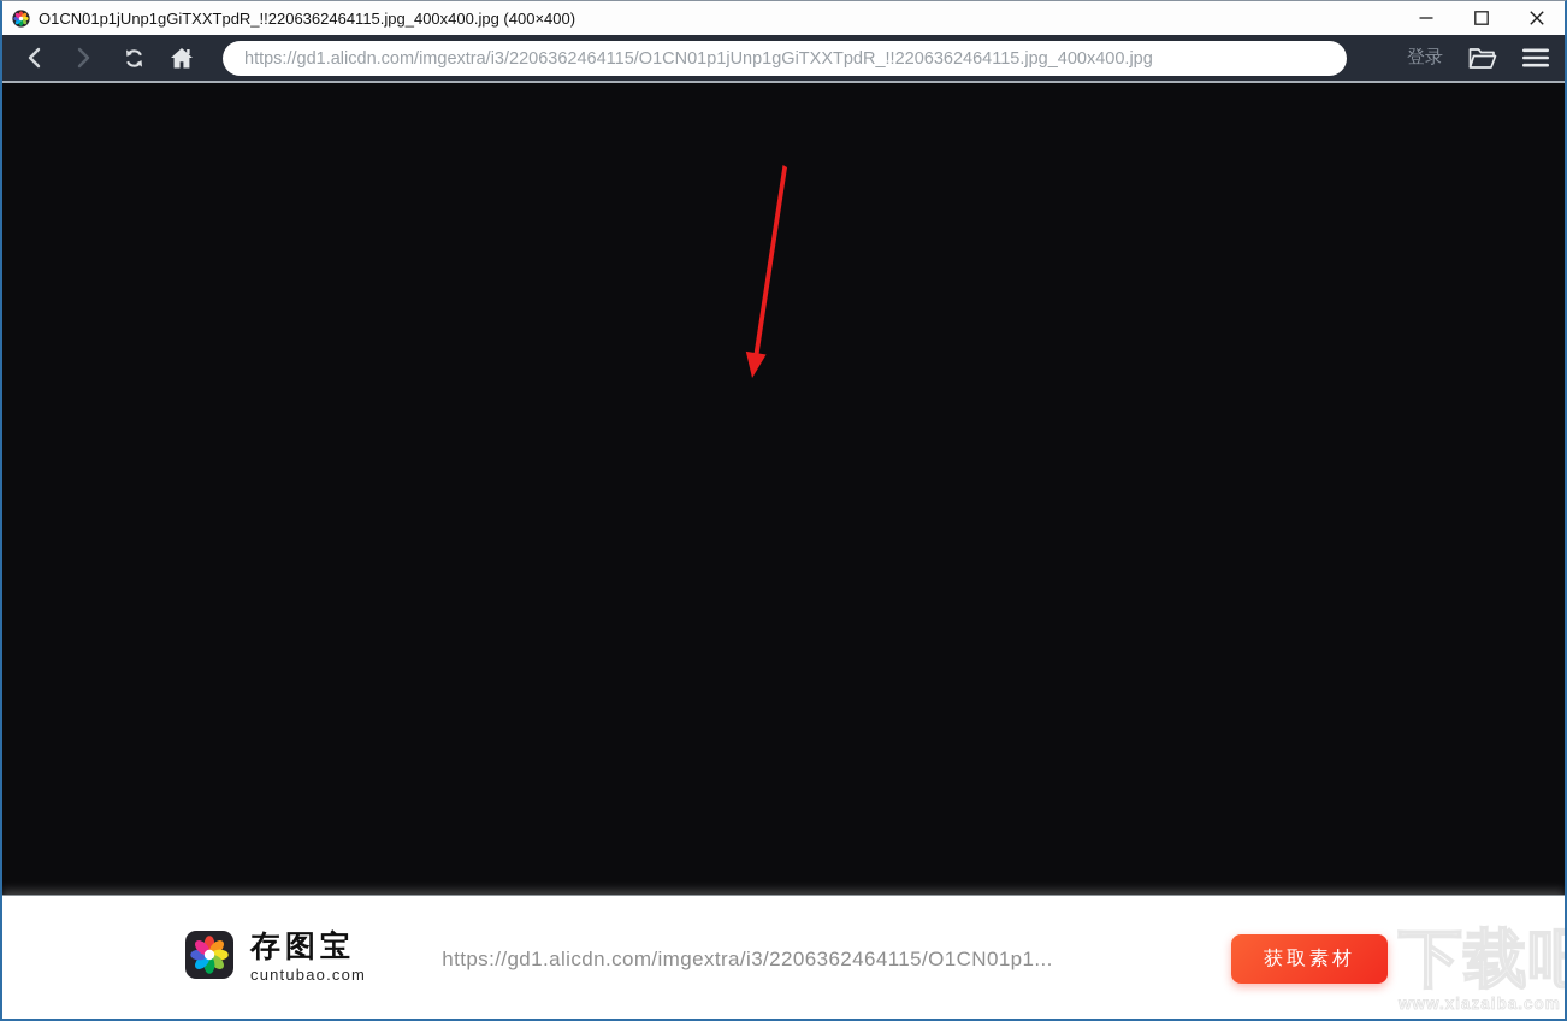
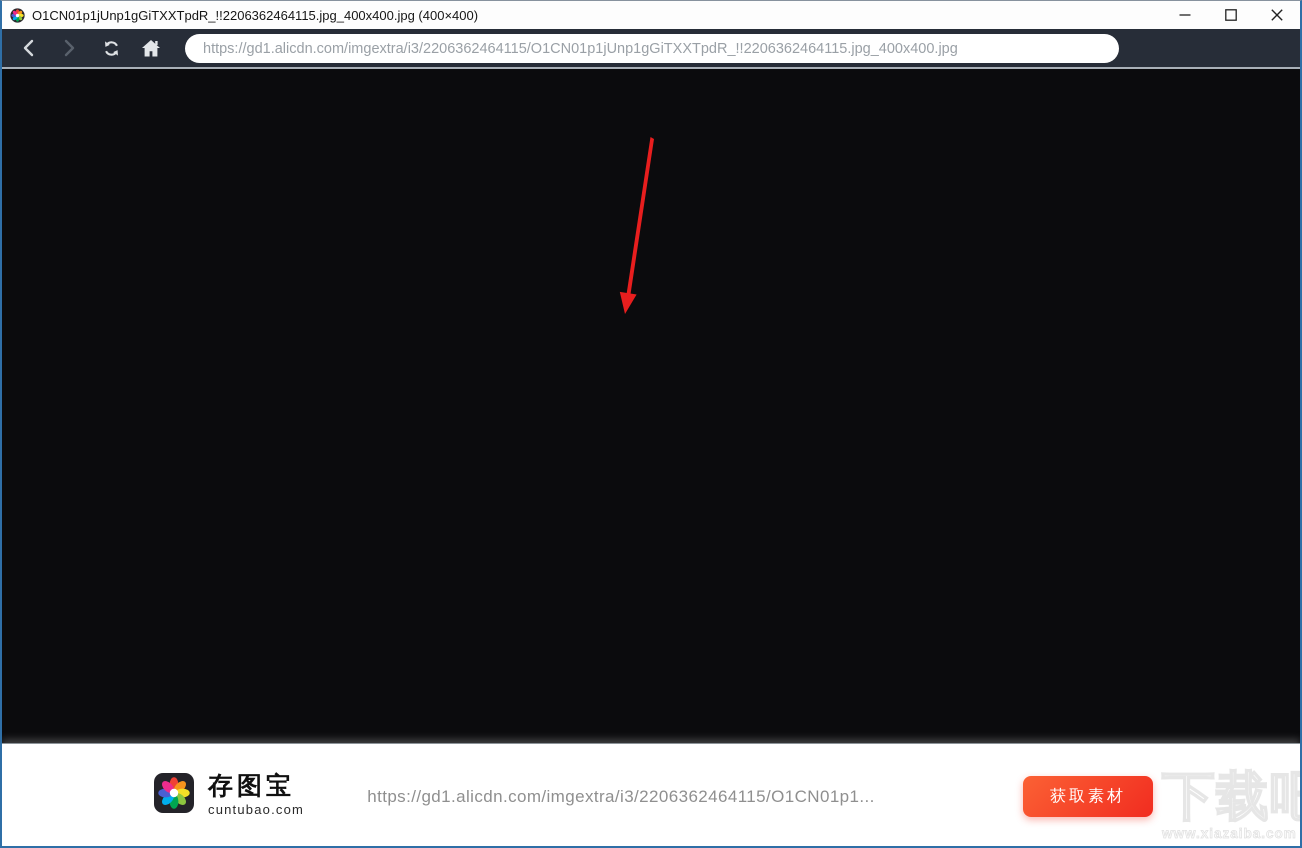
  O1CN01p1jUnp1gGiTXXTpdR_!!2206362464115.jpg_400x400.jpg (400×400)
  https://gd1.alicdn.com/imgextra/i3/2206362464115/O1CN01p1jUnp1gGiTXXTpdR_!!2206362464115.jpg_400x400.jpg
- 登录
  存图宝
  cuntubao.com
  https://gd1.alicdn.com/imgextra/i3/2206362464115/O1CN01p1...
  获取素材
  下载吧
  www.xiazaiba.com
